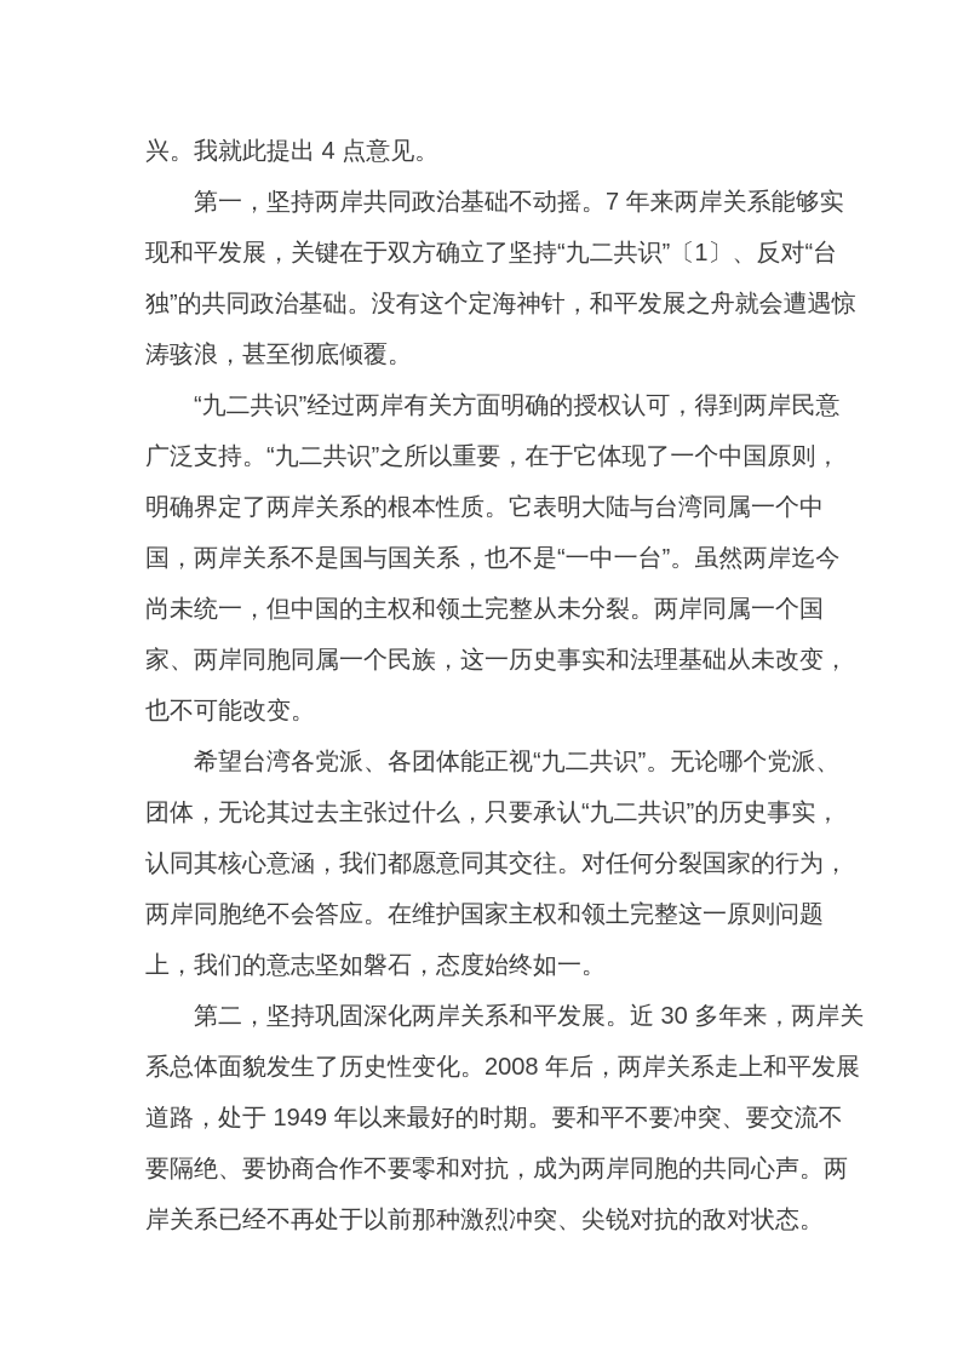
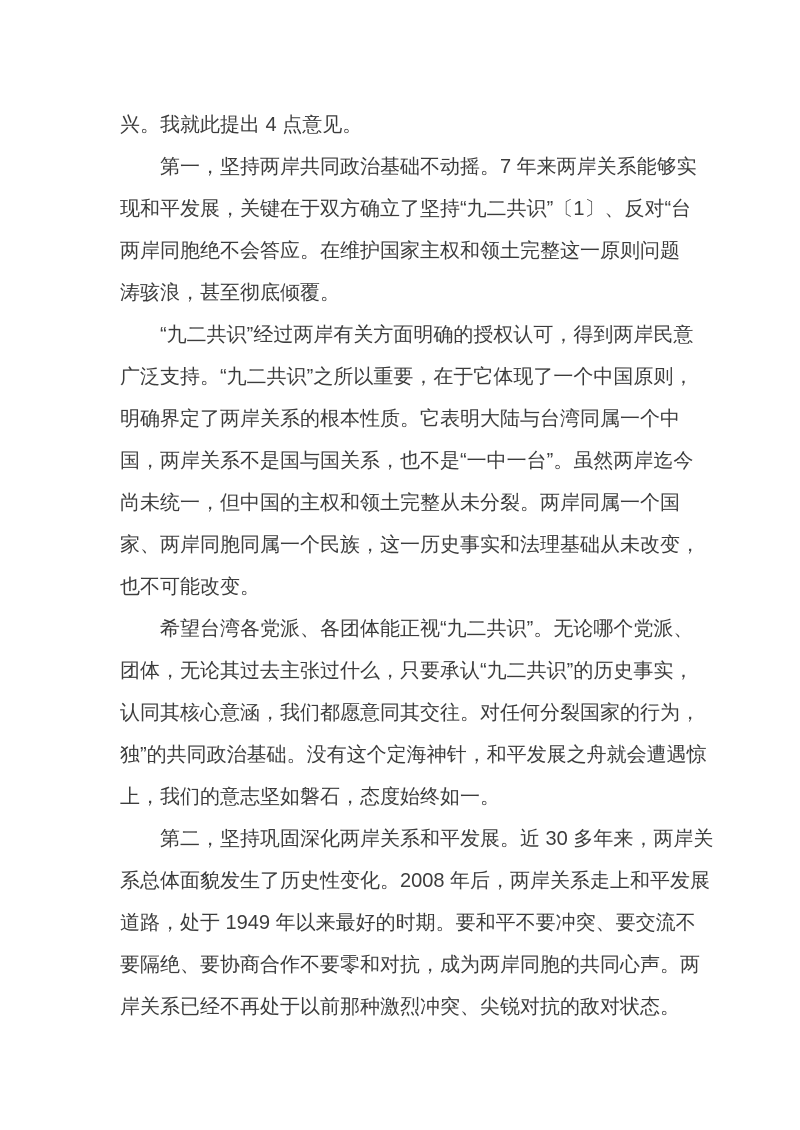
  兴。我就此提出 4 点意见。
  第一，坚持两岸共同政治基础不动摇。7 年来两岸关系能够实
  现和平发展，关键在于双方确立了坚持“九二共识”〔1〕、反对“台
- 独”的共同政治基础。没有这个定海神针，和平发展之舟就会遭遇惊
+ 两岸同胞绝不会答应。在维护国家主权和领土完整这一原则问题
  涛骇浪，甚至彻底倾覆。
  “九二共识”经过两岸有关方面明确的授权认可，得到两岸民意
  广泛支持。“九二共识”之所以重要，在于它体现了一个中国原则，
  明确界定了两岸关系的根本性质。它表明大陆与台湾同属一个中
  国，两岸关系不是国与国关系，也不是“一中一台”。虽然两岸迄今
  尚未统一，但中国的主权和领土完整从未分裂。两岸同属一个国
  家、两岸同胞同属一个民族，这一历史事实和法理基础从未改变，
  也不可能改变。
  希望台湾各党派、各团体能正视“九二共识”。无论哪个党派、
  团体，无论其过去主张过什么，只要承认“九二共识”的历史事实，
  认同其核心意涵，我们都愿意同其交往。对任何分裂国家的行为，
- 两岸同胞绝不会答应。在维护国家主权和领土完整这一原则问题
+ 独”的共同政治基础。没有这个定海神针，和平发展之舟就会遭遇惊
  上，我们的意志坚如磐石，态度始终如一。
  第二，坚持巩固深化两岸关系和平发展。近 30 多年来，两岸关
  系总体面貌发生了历史性变化。2008 年后，两岸关系走上和平发展
  道路，处于 1949 年以来最好的时期。要和平不要冲突、要交流不
  要隔绝、要协商合作不要零和对抗，成为两岸同胞的共同心声。两
  岸关系已经不再处于以前那种激烈冲突、尖锐对抗的敌对状态。
